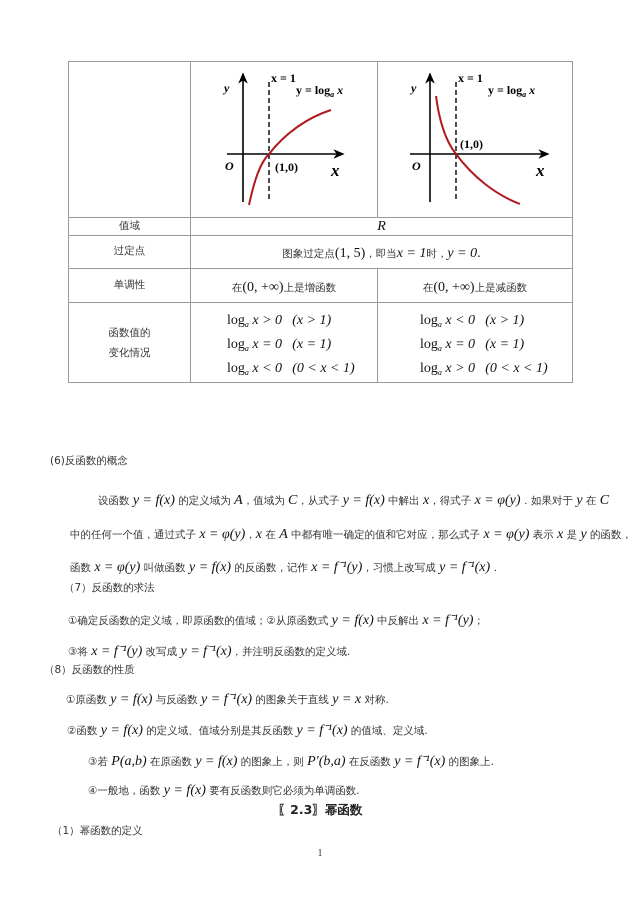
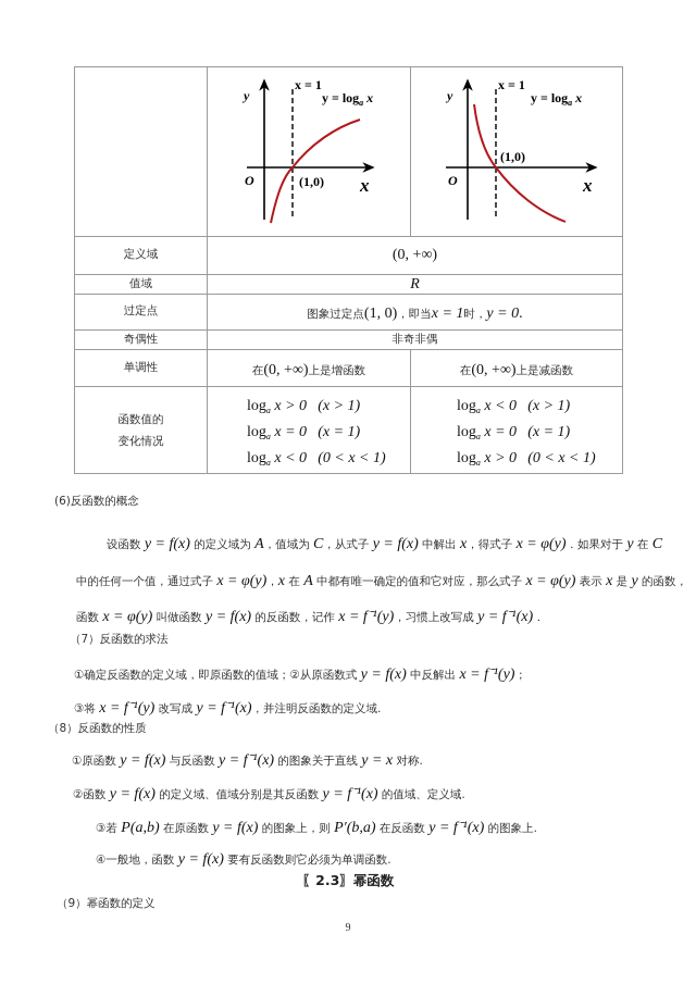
  	y x = 1 y = loga x O (1,0) x	y x = 1 y = loga x O (1,0) x
+ 定义域	(0, +∞)
  值域	R
- 过定点	图象过定点(1, 5)，即当x = 1时，y = 0.
+ 过定点	图象过定点(1, 0)，即当x = 1时，y = 0.
+ 奇偶性	非奇非偶
  单调性	在(0, +∞)上是增函数	在(0, +∞)上是减函数
  函数值的 变化情况	loga x > 0 (x > 1) loga x = 0 (x = 1) loga x < 0 (0 < x < 1)	loga x < 0 (x > 1) loga x = 0 (x = 1) loga x > 0 (0 < x < 1)
  (6)反函数的概念
  设函数 y = f(x) 的定义域为 A，值域为 C，从式子 y = f(x) 中解出 x，得式子 x = φ(y)．如果对于 y 在 C
  中的任何一个值，通过式子 x = φ(y)，x 在 A 中都有唯一确定的值和它对应，那么式子 x = φ(y) 表示 x 是 y 的函数，
  函数 x = φ(y) 叫做函数 y = f(x) 的反函数，记作 x = f⁻¹(y)，习惯上改写成 y = f⁻¹(x)．
  （7）反函数的求法
  ①确定反函数的定义域，即原函数的值域；②从原函数式 y = f(x) 中反解出 x = f⁻¹(y)；
  ③将 x = f⁻¹(y) 改写成 y = f⁻¹(x)，并注明反函数的定义域.
  （8）反函数的性质
  ①原函数 y = f(x) 与反函数 y = f⁻¹(x) 的图象关于直线 y = x 对称.
  ②函数 y = f(x) 的定义域、值域分别是其反函数 y = f⁻¹(x) 的值域、定义域.
  ③若 P(a,b) 在原函数 y = f(x) 的图象上，则 P′(b,a) 在反函数 y = f⁻¹(x) 的图象上.
  ④一般地，函数 y = f(x) 要有反函数则它必须为单调函数.
  〖2.3〗幂函数
- （1）幂函数的定义
+ （9）幂函数的定义
- 1
+ 9
